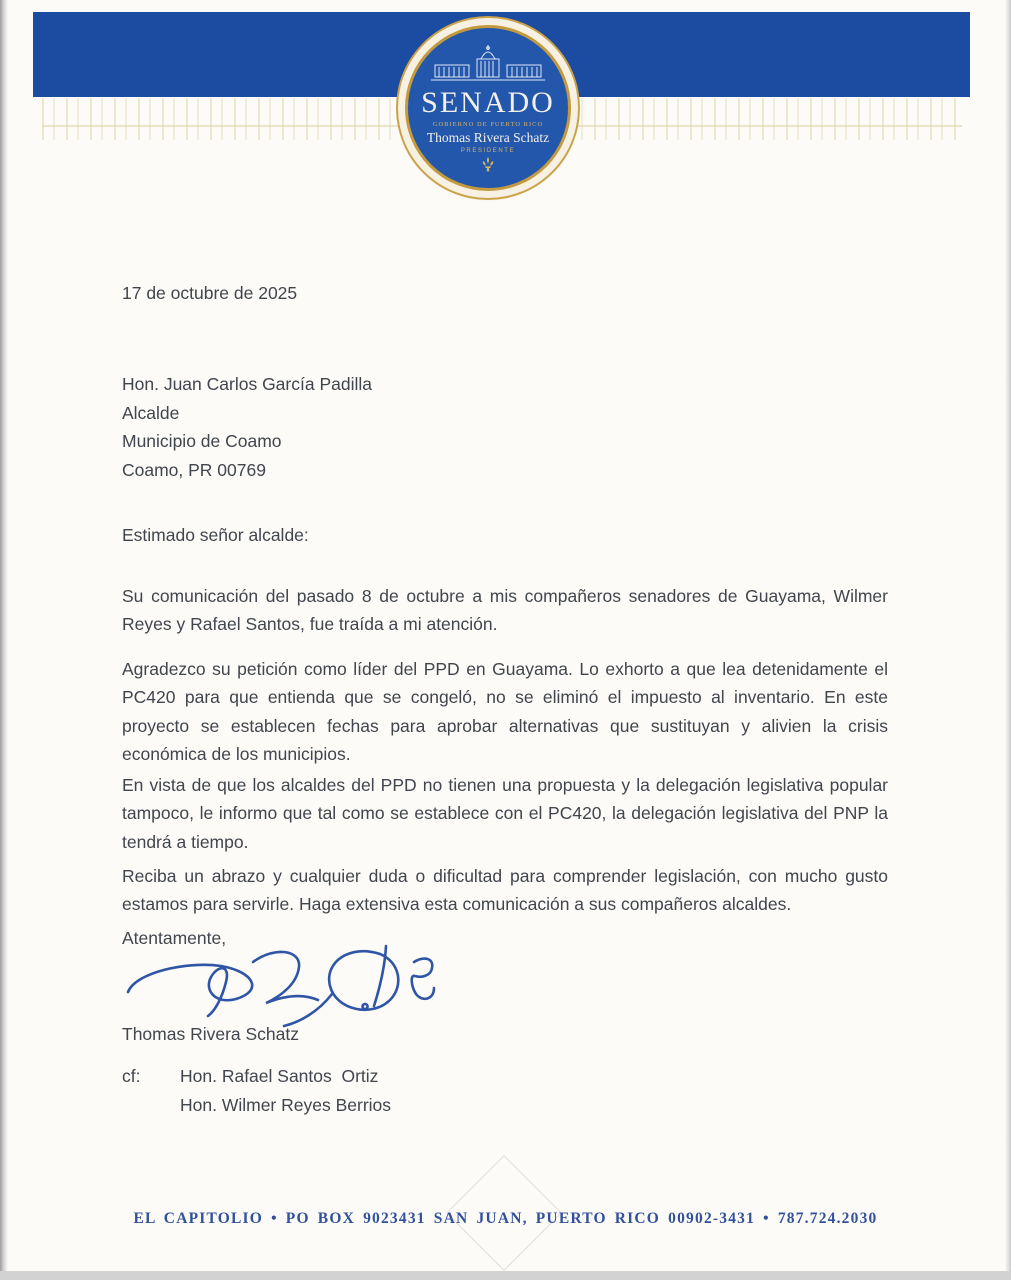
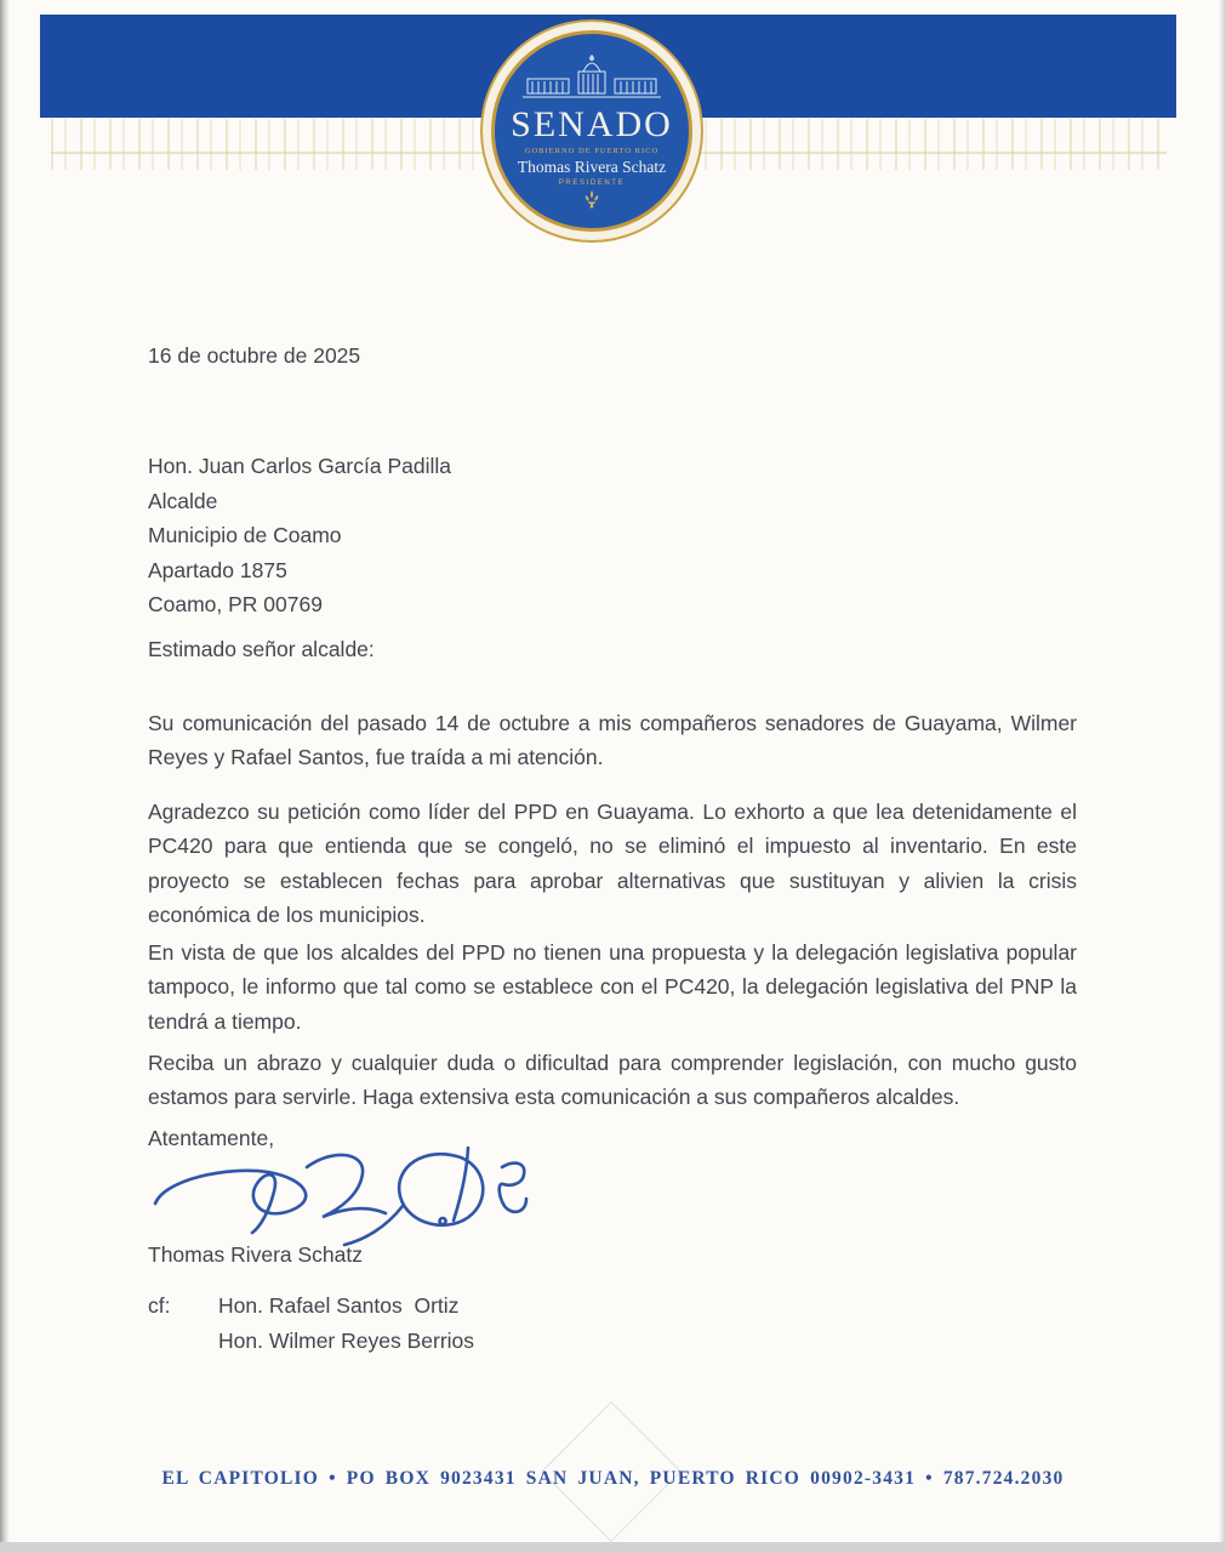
  SENADO
  Thomas Rivera Schatz
- 17 de octubre de 2025
+ 16 de octubre de 2025
  Hon. Juan Carlos García Padilla
  Alcalde
  Municipio de Coamo
+ Apartado 1875
  Coamo, PR 00769
  Estimado señor alcalde:
- Su comunicación del pasado 8 de octubre a mis compañeros senadores de Guayama, Wilmer Reyes y Rafael Santos, fue traída a mi atención.
+ Su comunicación del pasado 14 de octubre a mis compañeros senadores de Guayama, Wilmer Reyes y Rafael Santos, fue traída a mi atención.
  Agradezco su petición como líder del PPD en Guayama. Lo exhorto a que lea detenidamente el PC420 para que entienda que se congeló, no se eliminó el impuesto al inventario. En este proyecto se establecen fechas para aprobar alternativas que sustituyan y alivien la crisis económica de los municipios.
  En vista de que los alcaldes del PPD no tienen una propuesta y la delegación legislativa popular tampoco, le informo que tal como se establece con el PC420, la delegación legislativa del PNP la tendrá a tiempo.
  Reciba un abrazo y cualquier duda o dificultad para comprender legislación, con mucho gusto estamos para servirle. Haga extensiva esta comunicación a sus compañeros alcaldes.
  Atentamente,
  Thomas Rivera Schatz
  cf:
  Hon. Rafael Santos Ortiz
  Hon. Wilmer Reyes Berrios
  EL CAPITOLIO • PO BOX 9023431 SAN JUAN, PUERTO RICO 00902-3431 • 787.724.2030
